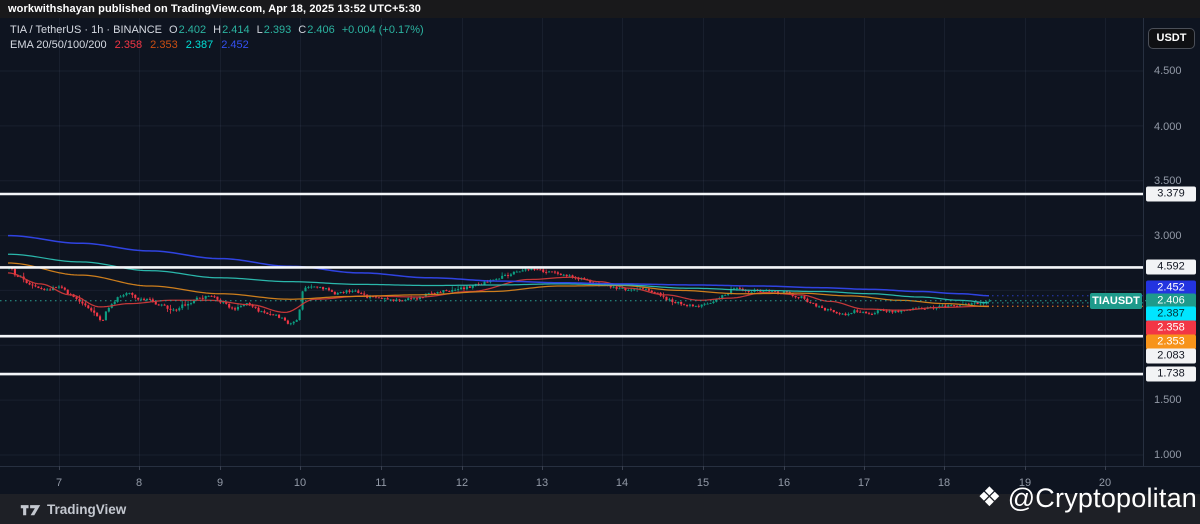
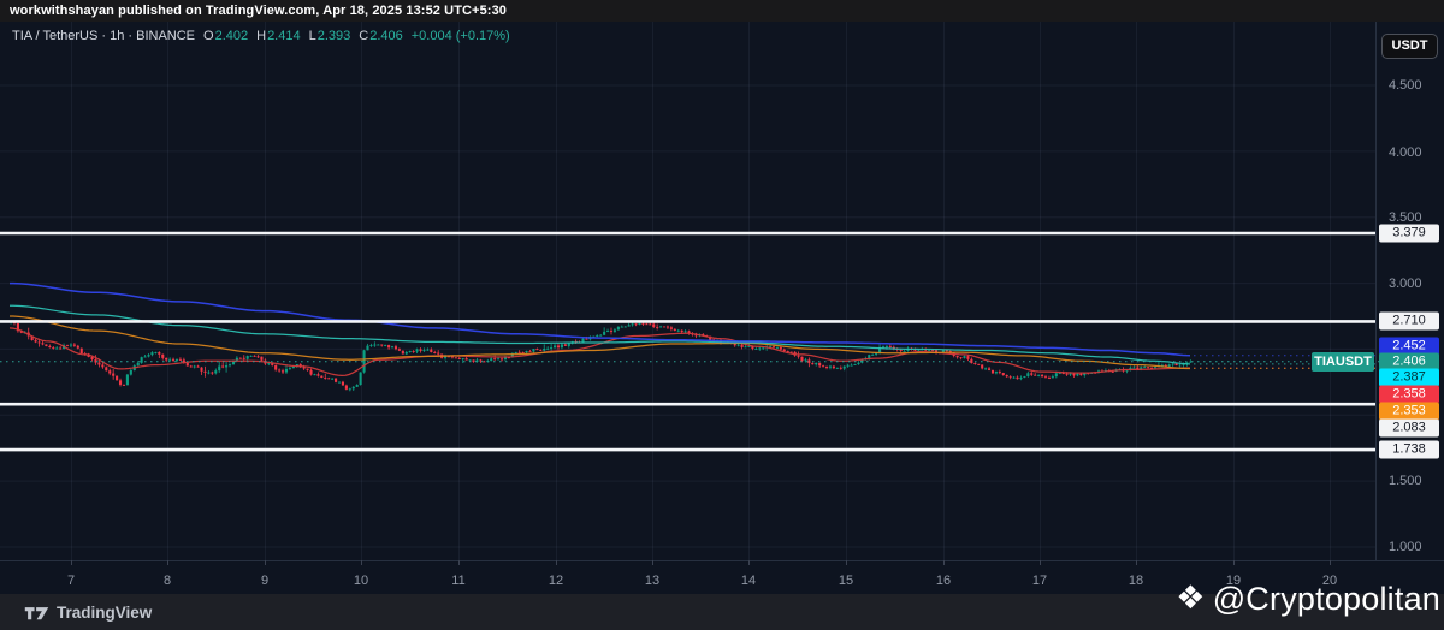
  workwithshayan published on TradingView.com, Apr 18, 2025 13:52 UTC+5:30
  TIA / TetherUS · 1h · BINANCE O2.402 H2.414 L2.393 C2.406 +0.004 (+0.17%)
- EMA 20/50/100/200 2.358 2.353 2.387 2.452
  USDT
  4.500
  4.000
  3.500
  3.000
  1.500
  1.000
  3.379
- 4.592
+ 2.710
  2.452
  2.406
  2.387
  2.358
  2.353
  2.083
  1.738
  TIAUSDT
  7
  8
  9
  10
  11
  12
  13
  14
  15
  16
  17
  18
  19
  20
  TradingView
  ❖
  @Cryptopolitan
